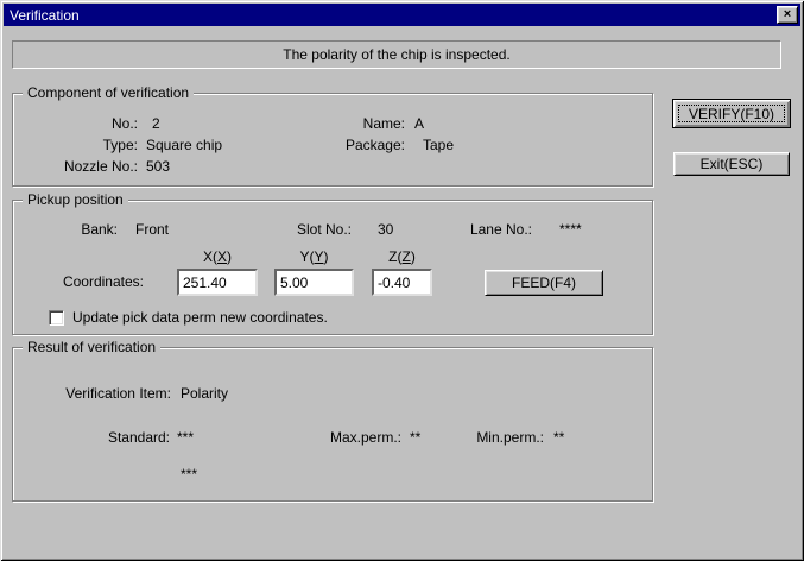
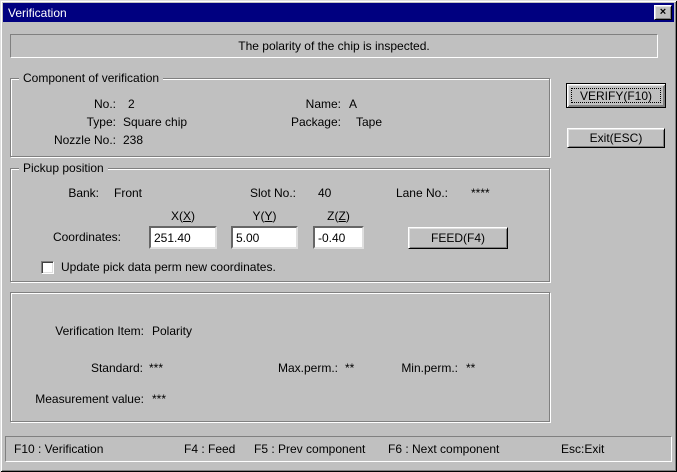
  Verification
  ×
  The polarity of the chip is inspected.
  Component of verification
  No.:
  2
  Name:
  A
  Type:
  Square chip
  Package:
  Tape
  Nozzle No.:
- 503
+ 238
  VERIFY(F10)
  Exit(ESC)
  Pickup position
  Bank:
  Front
  Slot No.:
- 30
+ 40
  Lane No.:
  ****
  X(X)
  Y(Y)
  Z(Z)
  Coordinates:
  251.40
  5.00
  -0.40
  FEED(F4)
  Update pick data perm new coordinates.
- Result of verification
  Verification Item:
  Polarity
  Standard:
  ***
  Max.perm.:
  **
  Min.perm.:
  **
+ Measurement value:
  ***
+ F10 : Verification
+ F4 : Feed
+ F5 : Prev component
+ F6 : Next component
+ Esc:Exit
